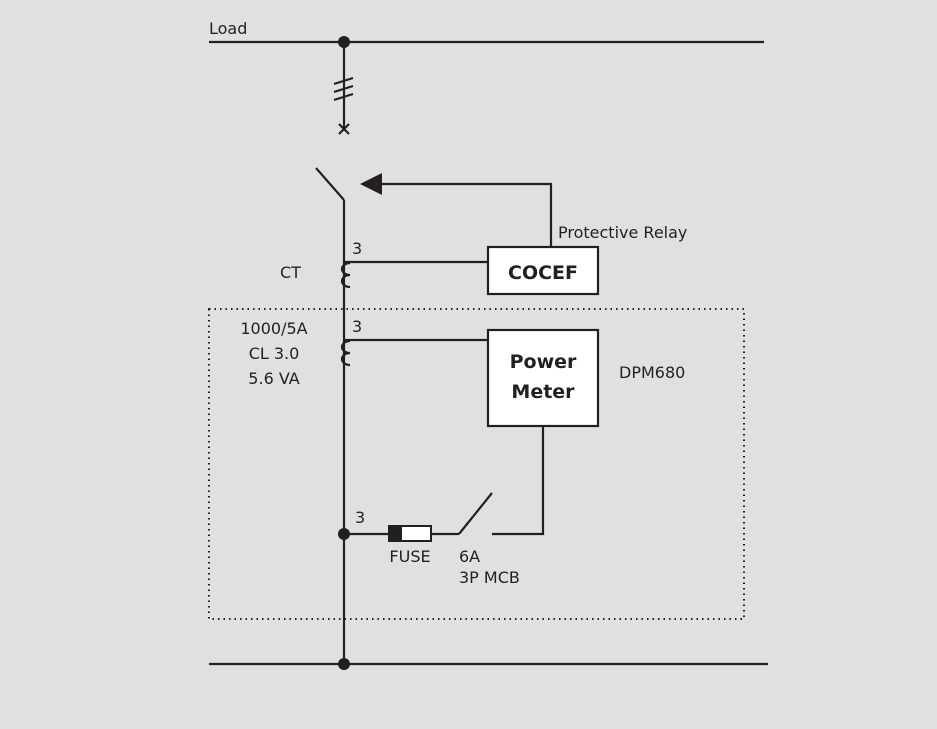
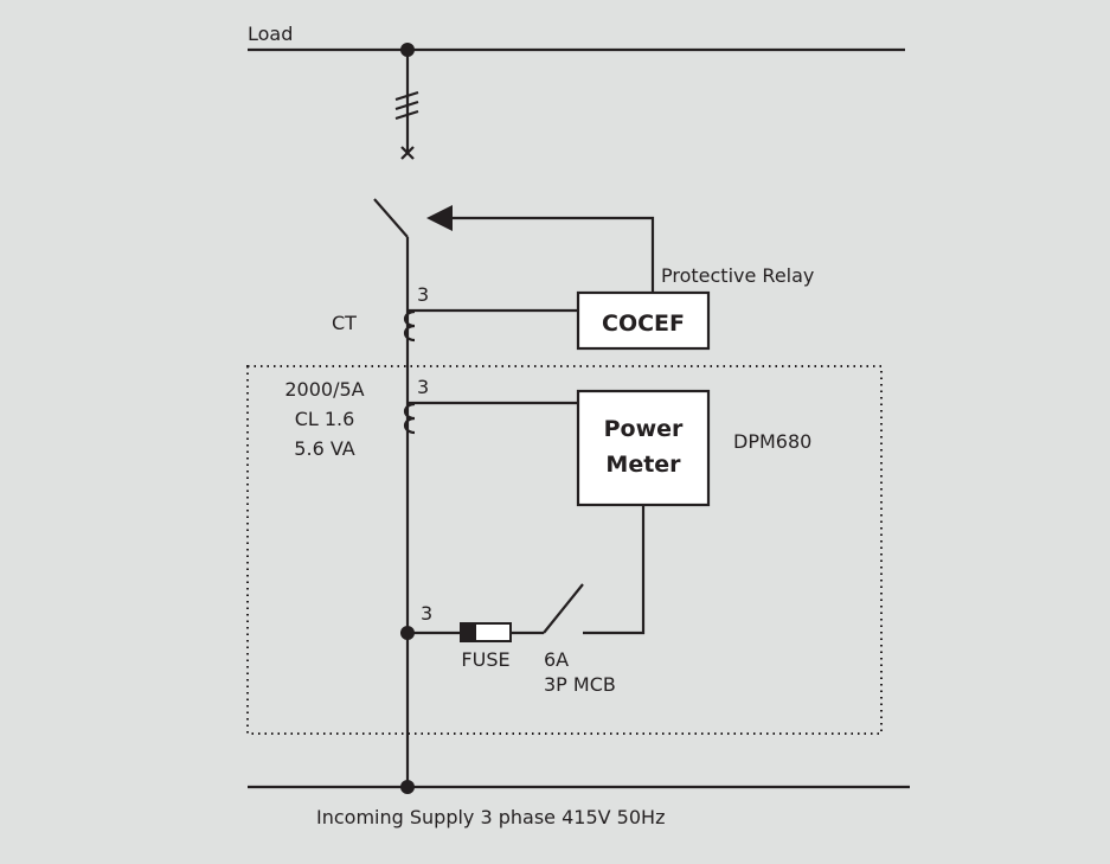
  Load
  Protective Relay
  CT
  3
  COCEF
- 1000/5A
+ 2000/5A
- CL 3.0
+ CL 1.6
  5.6 VA
  3
  Power
  Meter
  DPM680
  3
  FUSE
  6A
  3P MCB
+ Incoming Supply 3 phase 415V 50Hz
